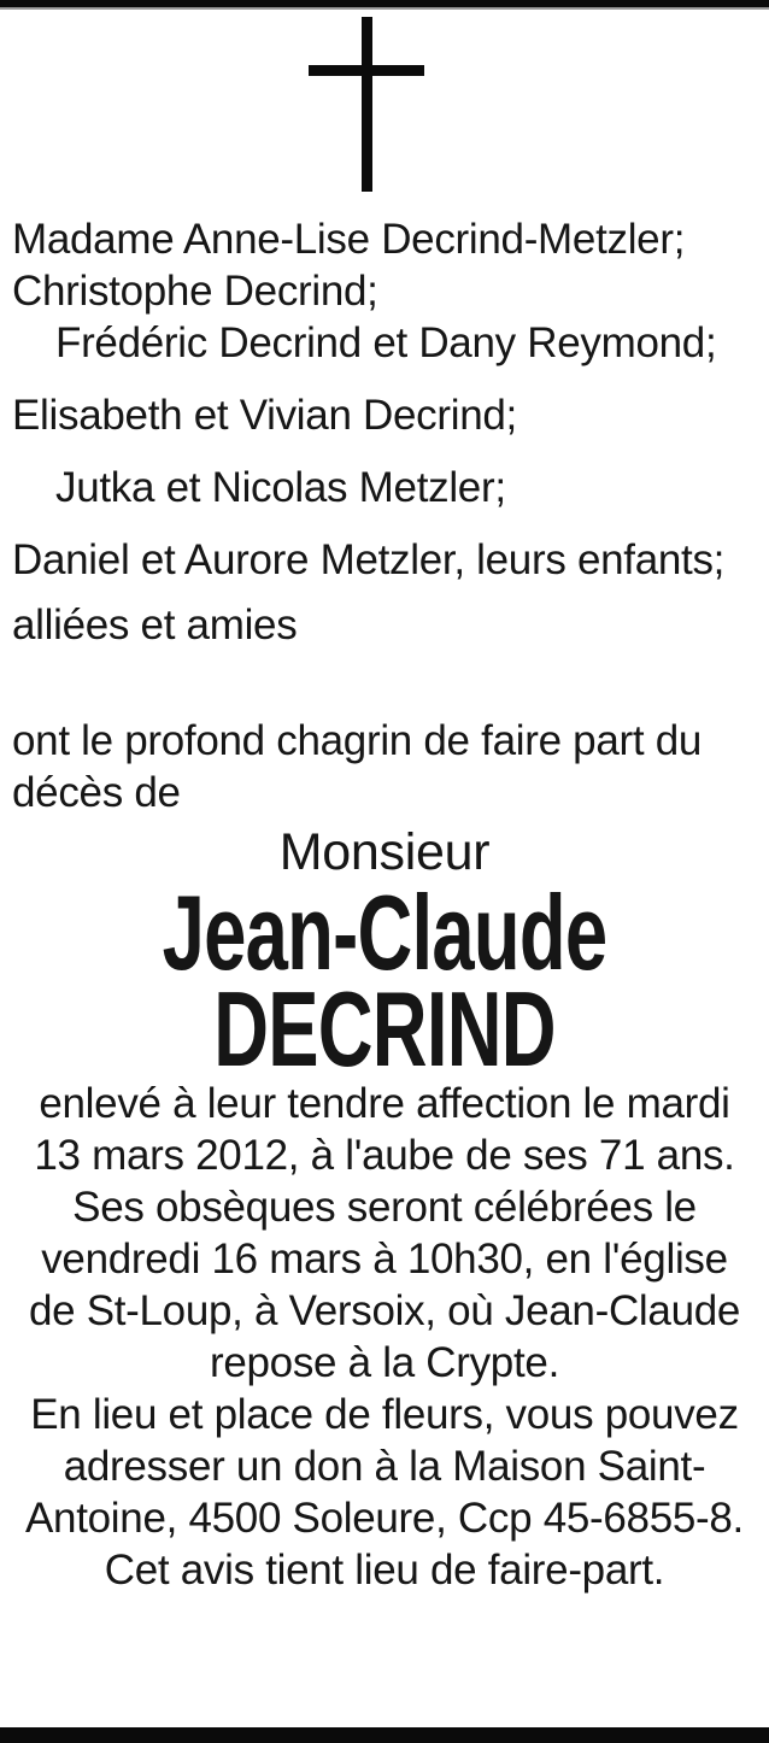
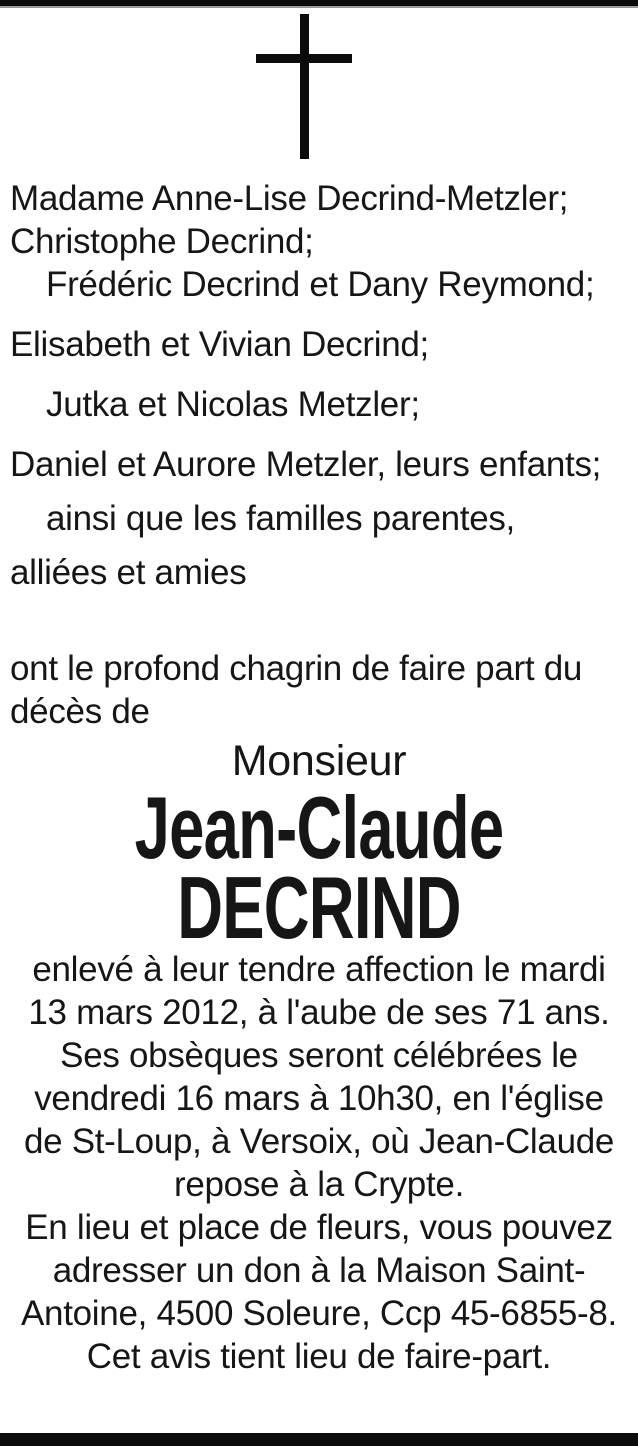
  Madame Anne-Lise Decrind-Metzler;
  Christophe Decrind;
  Frédéric Decrind et Dany Reymond;
  Elisabeth et Vivian Decrind;
  Jutka et Nicolas Metzler;
  Daniel et Aurore Metzler, leurs enfants;
+ ainsi que les familles parentes,
  alliées et amies
  ont le profond chagrin de faire part du
  décès de
  Monsieur
  Jean-Claude
  DECRIND
  enlevé à leur tendre affection le mardi
  13 mars 2012, à l'aube de ses 71 ans.
  Ses obsèques seront célébrées le
  vendredi 16 mars à 10h30, en l'église
  de St-Loup, à Versoix, où Jean-Claude
  repose à la Crypte.
  En lieu et place de fleurs, vous pouvez
  adresser un don à la Maison Saint-
  Antoine, 4500 Soleure, Ccp 45-6855-8.
  Cet avis tient lieu de faire-part.
